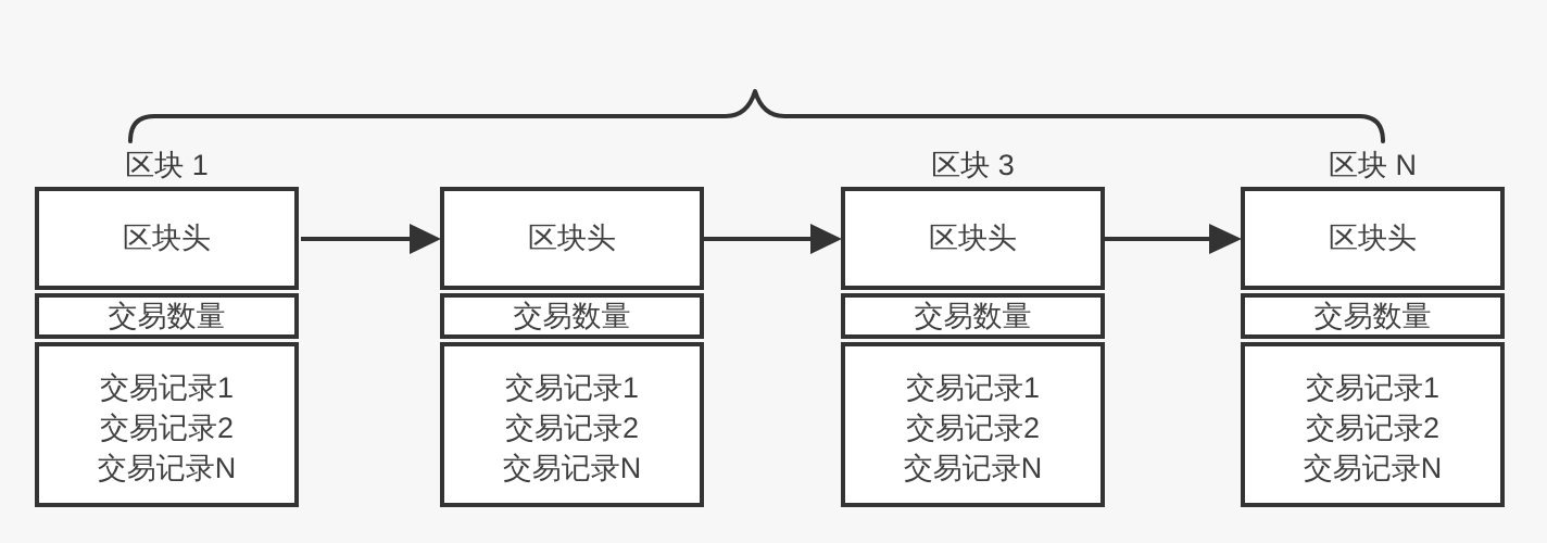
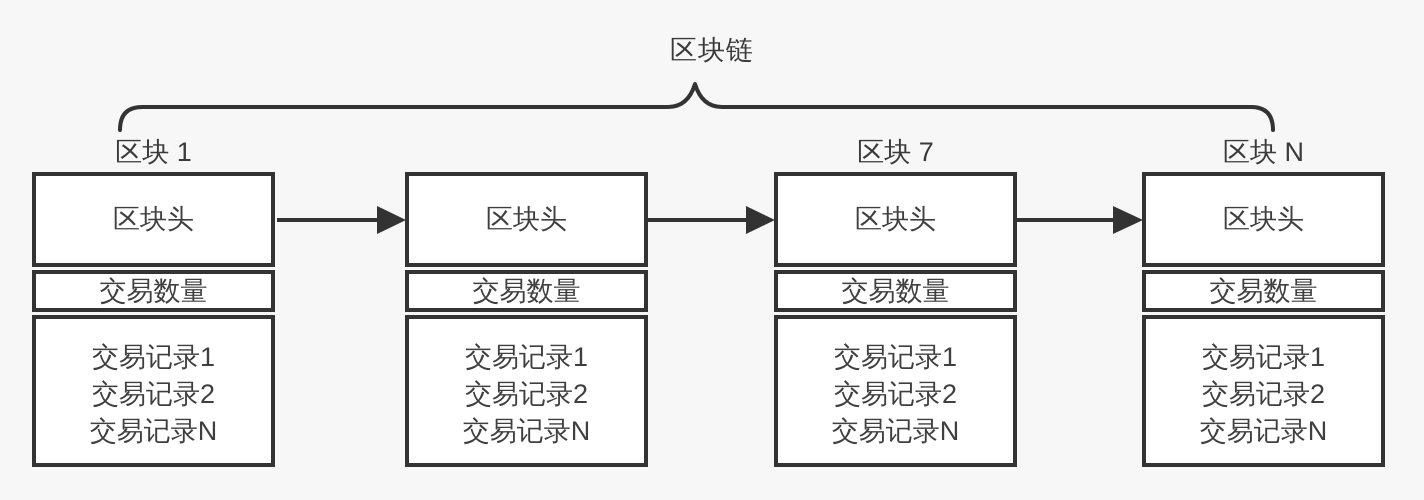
+ 区块链
  区块 1
  区块头
  交易数量
  交易记录1
  交易记录2
  交易记录N
  区块头
  交易数量
  交易记录1
  交易记录2
  交易记录N
- 区块 3
+ 区块 7
  区块头
  交易数量
  交易记录1
  交易记录2
  交易记录N
  区块 N
  区块头
  交易数量
  交易记录1
  交易记录2
  交易记录N
